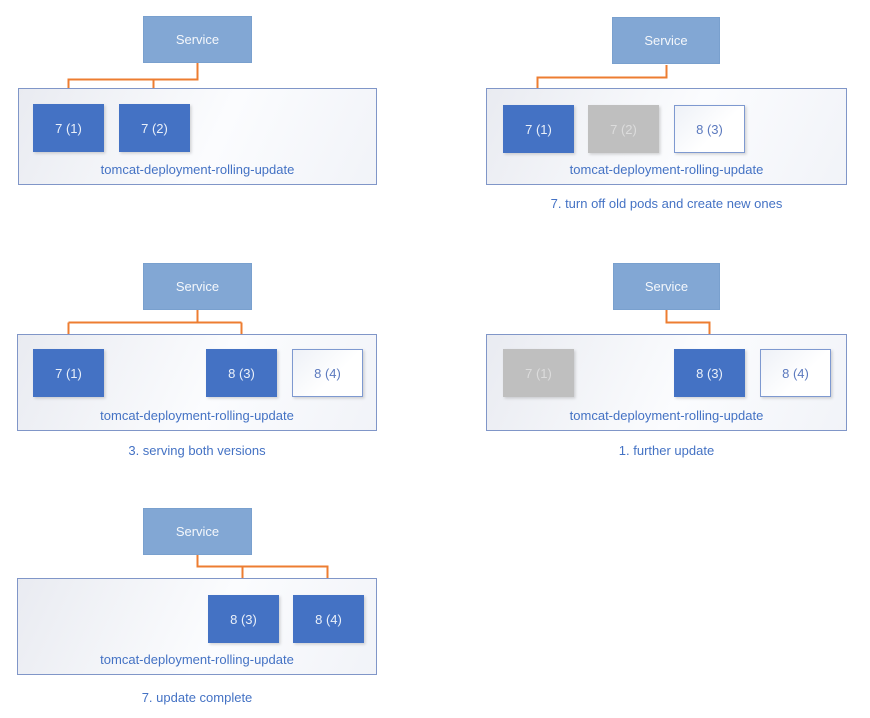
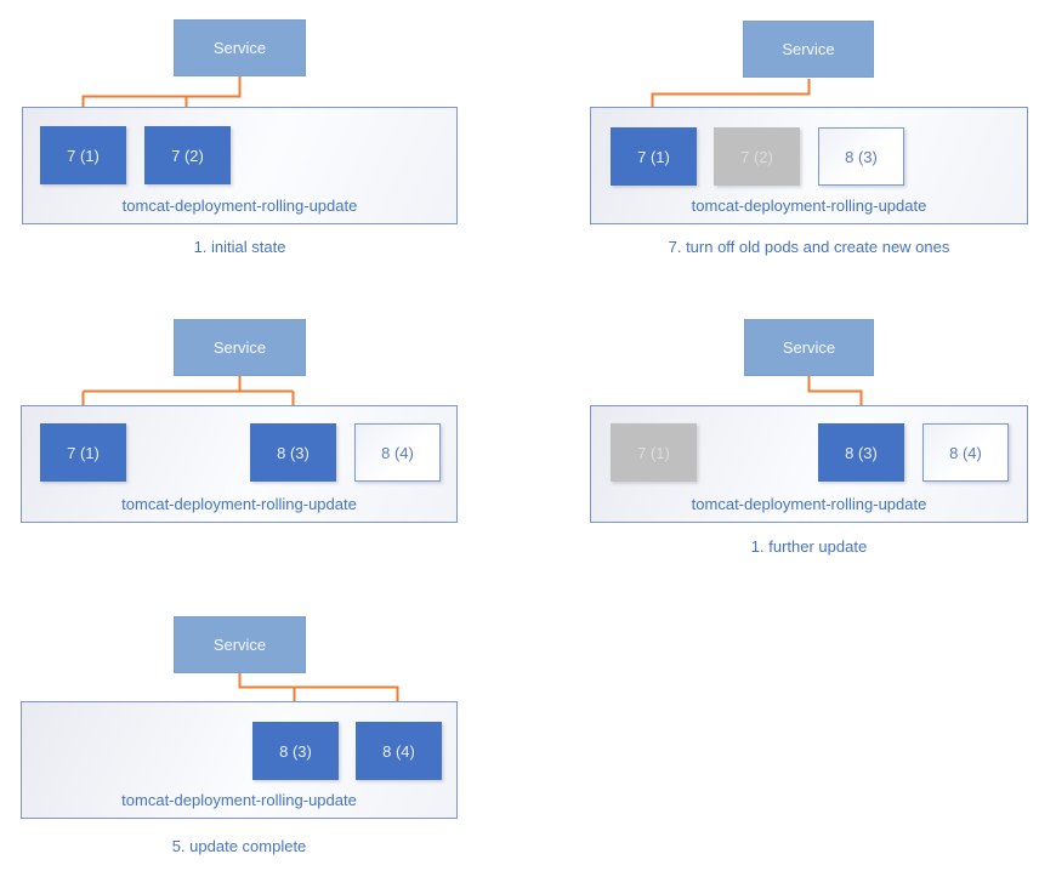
  Service
  7 (1)
  7 (2)
  tomcat-deployment-rolling-update
+ 1. initial state
  Service
  7 (1)
  7 (2)
  8 (3)
  tomcat-deployment-rolling-update
  7. turn off old pods and create new ones
  Service
  7 (1)
  8 (3)
  8 (4)
  tomcat-deployment-rolling-update
- 3. serving both versions
  Service
  7 (1)
  8 (3)
  8 (4)
  tomcat-deployment-rolling-update
  1. further update
  Service
  8 (3)
  8 (4)
  tomcat-deployment-rolling-update
- 7. update complete
+ 5. update complete
